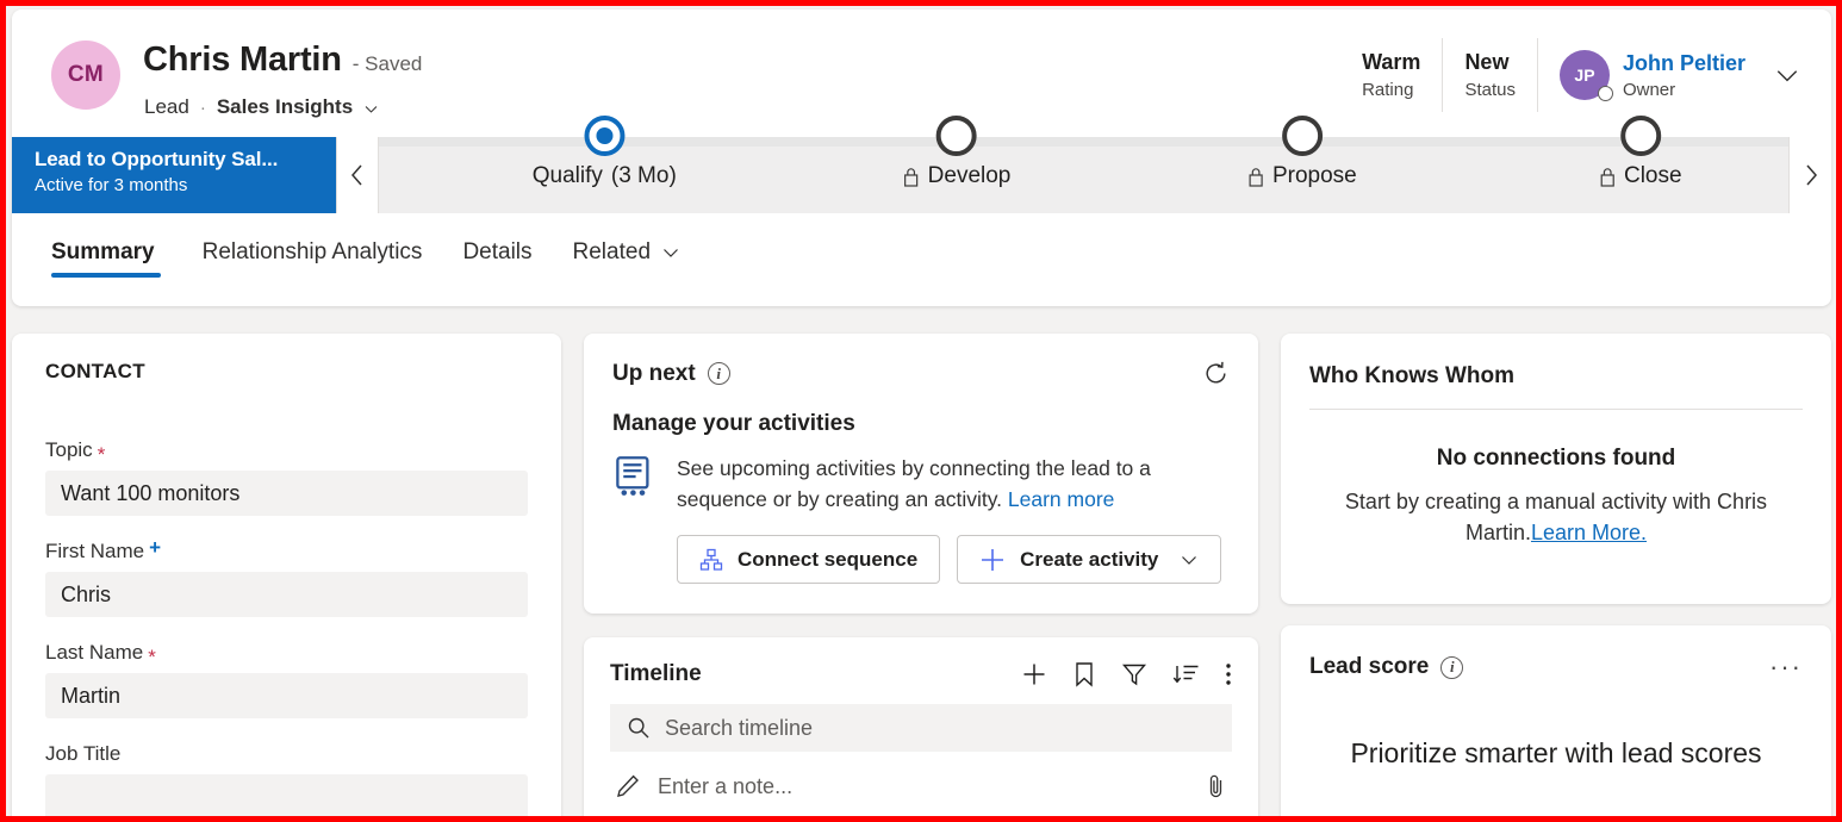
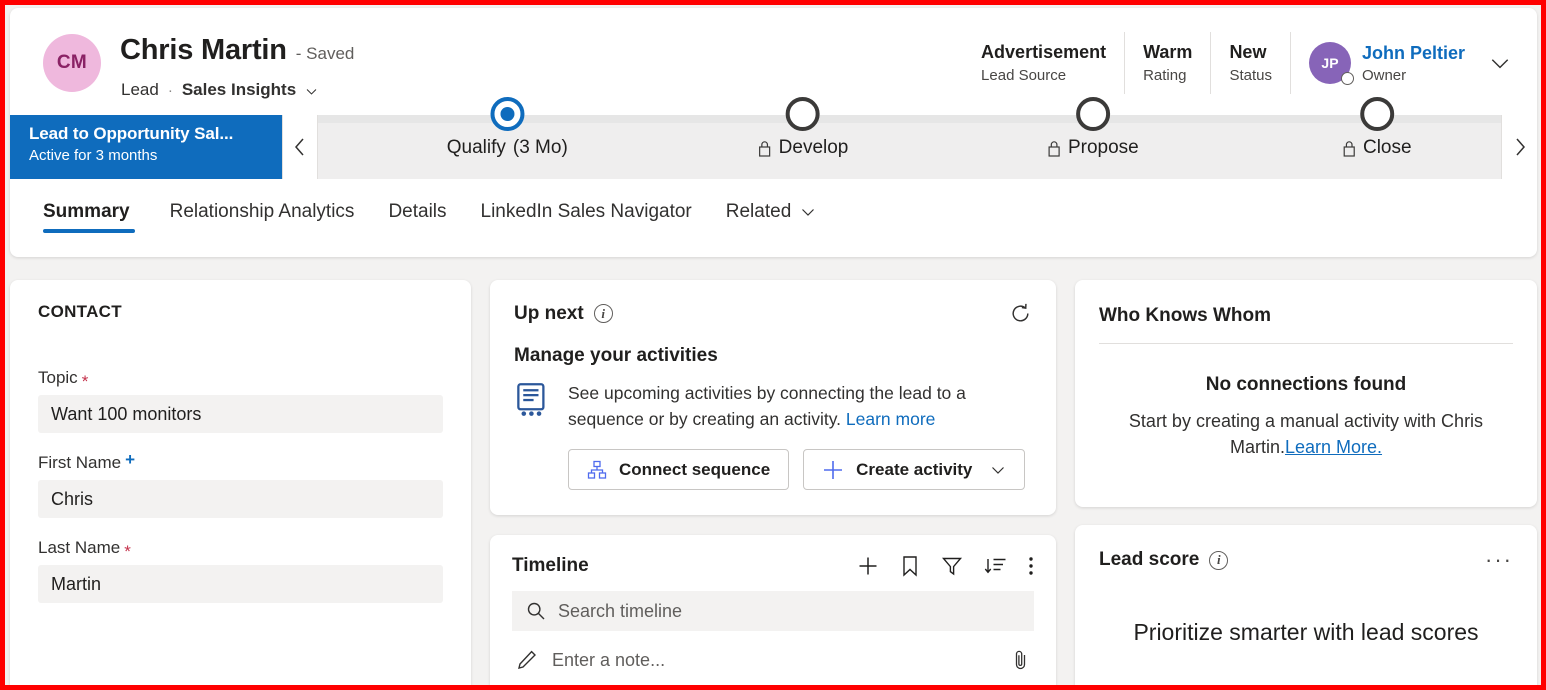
  CM
  Chris Martin
  - Saved
  Lead
  ·
  Sales Insights
+ Advertisement
+ Lead Source
  Warm
  Rating
  New
  Status
  JP
  John Peltier
  Owner
  Lead to Opportunity Sal...
  Active for 3 months
  Qualify
  (3 Mo)
  Develop
  Propose
  Close
  Summary
  Relationship Analytics
  Details
+ LinkedIn Sales Navigator
  Related
  CONTACT
  Topic
  *
  Want 100 monitors
  First Name
  +
  Chris
  Last Name
  *
  Martin
- Job Title
  Up next
  i
  Manage your activities
  See upcoming activities by connecting the lead to a sequence or by creating an activity. Learn more
  Connect sequence
  Create activity
  Timeline
  Search timeline
  Enter a note...
  Who Knows Whom
  No connections found
  Start by creating a manual activity with Chris Martin.Learn More.
  Lead score
  i
  ···
  Prioritize smarter with lead scores
